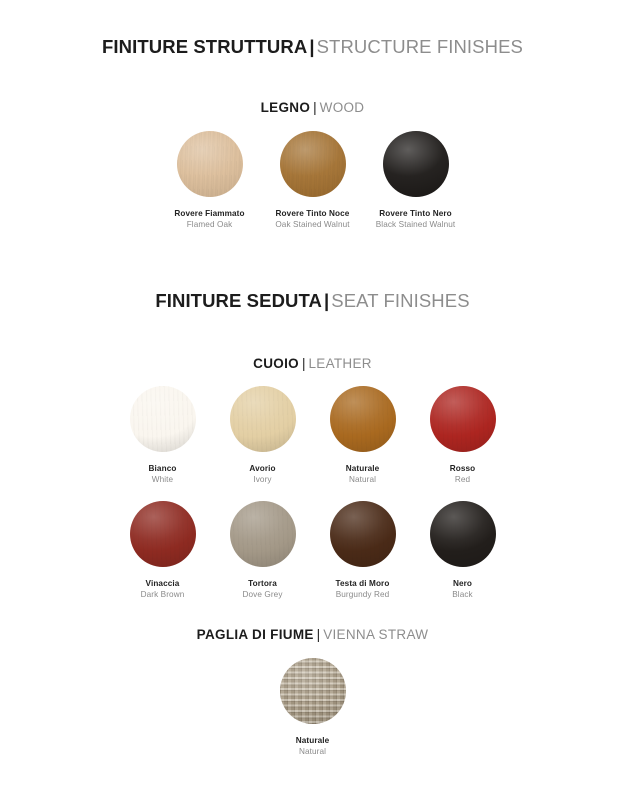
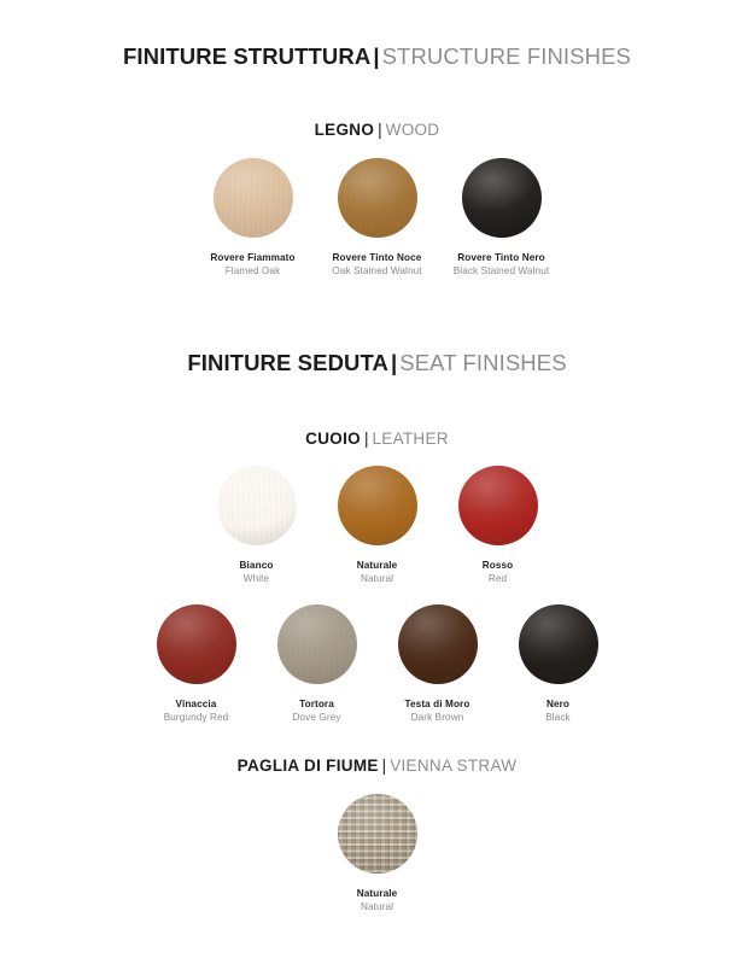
  FINITURE STRUTTURA|STRUCTURE FINISHES
  LEGNO | WOOD
  Rovere Fiammato
  Flamed Oak
  Rovere Tinto Noce
  Oak Stained Walnut
  Rovere Tinto Nero
  Black Stained Walnut
  FINITURE SEDUTA|SEAT FINISHES
  CUOIO | LEATHER
  Bianco
  White
- Avorio
- Ivory
  Naturale
  Natural
  Rosso
  Red
  Vinaccia
- Dark Brown
+ Burgundy Red
  Tortora
  Dove Grey
  Testa di Moro
- Burgundy Red
+ Dark Brown
  Nero
  Black
  PAGLIA DI FIUME | VIENNA STRAW
  Naturale
  Natural
